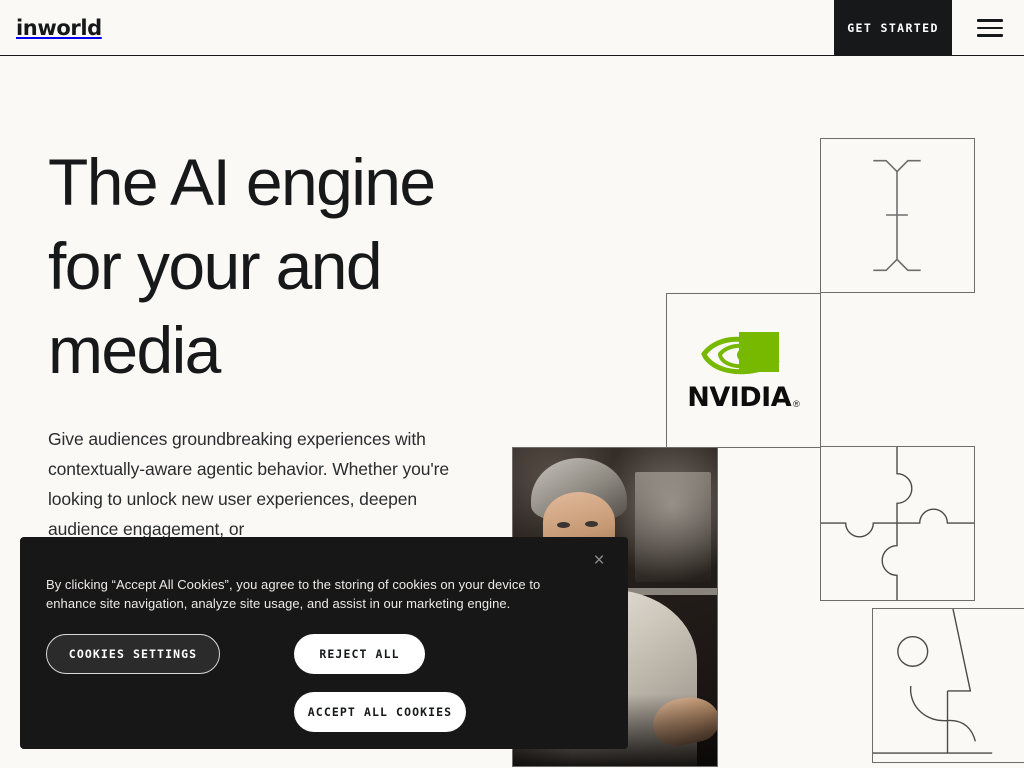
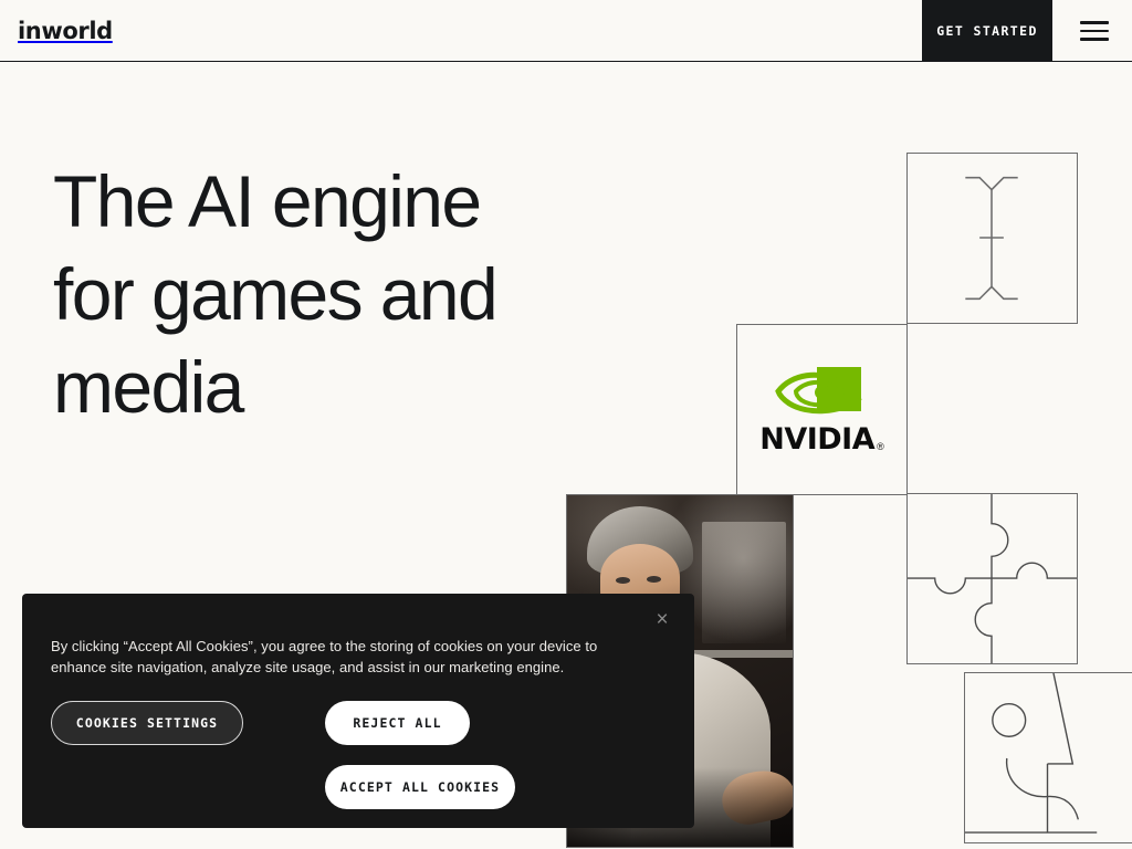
  inworld
  GET STARTED
- The AI engine for your and media
+ The AI engine for games and media
- Give audiences groundbreaking experiences with contextually-aware agentic behavior. Whether you're looking to unlock new user experiences, deepen audience engagement, or
  NVIDIA
  ®
  ×
  By clicking “Accept All Cookies”, you agree to the storing of cookies on your device to enhance site navigation, analyze site usage, and assist in our marketing engine.
  COOKIES SETTINGS
  REJECT ALL
  ACCEPT ALL COOKIES
